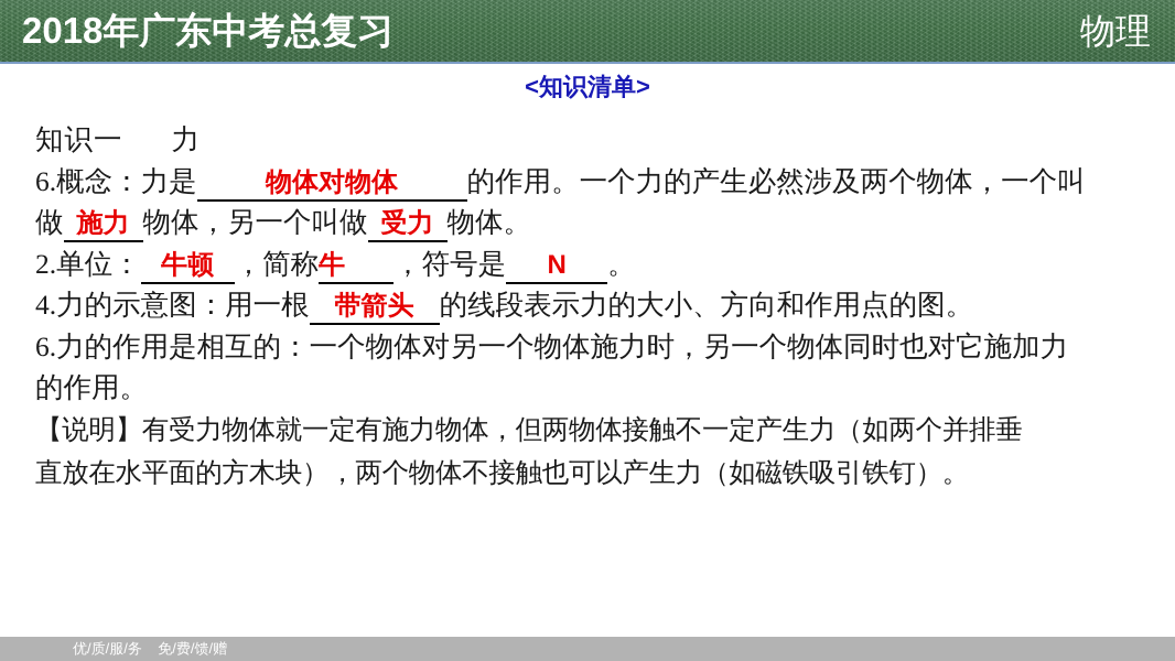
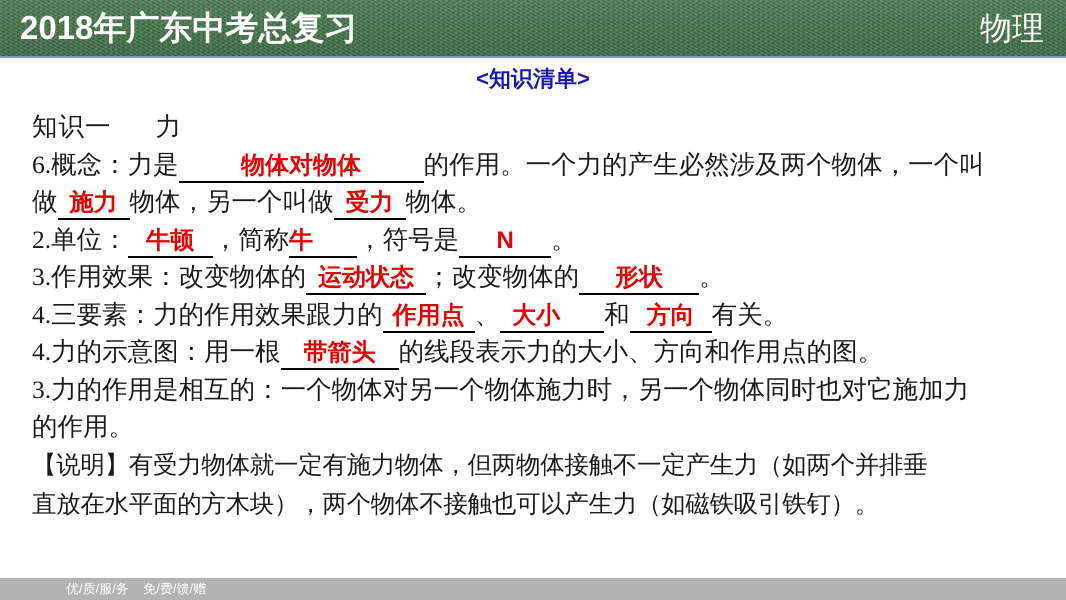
  2018年广东中考总复习
  物理
  <知识清单>
  知识一 力
  6.概念：力是 物体对物体 的作用。一个力的产生必然涉及两个物体，一个叫
  做 施力 物体，另一个叫做 受力 物体。
  2.单位： 牛顿 ，简称牛 ，符号是 N 。
+ 3.作用效果：改变物体的 运动状态 ；改变物体的 形状 。
+ 4.三要素：力的作用效果跟力的 作用点 、 大小 和 方向 有关。
  4.力的示意图：用一根 带箭头 的线段表示力的大小、方向和作用点的图。
- 6.力的作用是相互的：一个物体对另一个物体施力时，另一个物体同时也对它施加力
+ 3.力的作用是相互的：一个物体对另一个物体施力时，另一个物体同时也对它施加力
  的作用。
  【说明】有受力物体就一定有施力物体，但两物体接触不一定产生力（如两个并排垂
  直放在水平面的方木块），两个物体不接触也可以产生力（如磁铁吸引铁钉）。
  优/质/服/务 免/费/馈/赠
